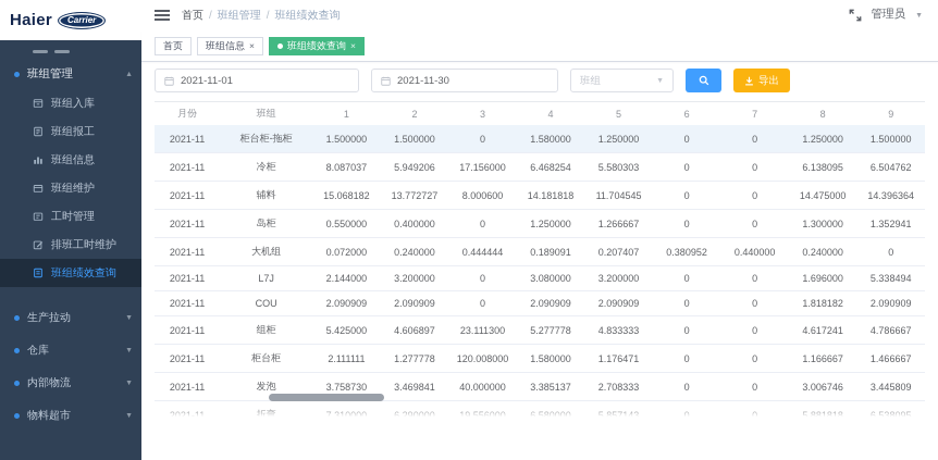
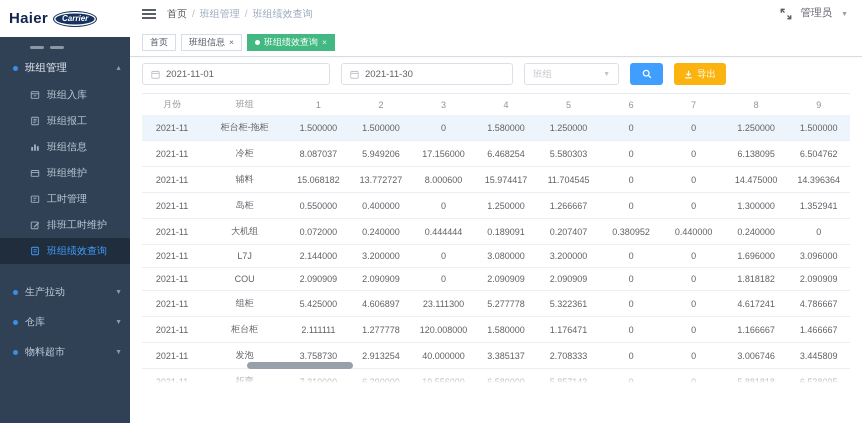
  Haier
  Carrier
  班组管理
  班组入库
  班组报工
  班组信息
  班组维护
  工时管理
  排班工时维护
  班组绩效查询
  生产拉动
  仓库
- 内部物流
  物料超市
  首页
  /
  班组管理
  /
  班组绩效查询
  管理员
  首页
  班组信息
  ×
  班组绩效查询
  ×
  2021-11-01
  2021-11-30
  班组
  导出
  月份	班组	1	2	3	4	5	6	7	8	9
  2021-11	柜台柜-拖柜	1.500000	1.500000	0	1.580000	1.250000	0	0	1.250000	1.500000
  2021-11	冷柜	8.087037	5.949206	17.156000	6.468254	5.580303	0	0	6.138095	6.504762
- 2021-11	辅料	15.068182	13.772727	8.000600	14.181818	11.704545	0	0	14.475000	14.396364
+ 2021-11	辅料	15.068182	13.772727	8.000600	15.974417	11.704545	0	0	14.475000	14.396364
  2021-11	岛柜	0.550000	0.400000	0	1.250000	1.266667	0	0	1.300000	1.352941
  2021-11	大机组	0.072000	0.240000	0.444444	0.189091	0.207407	0.380952	0.440000	0.240000	0
- 2021-11	L7J	2.144000	3.200000	0	3.080000	3.200000	0	0	1.696000	5.338494
+ 2021-11	L7J	2.144000	3.200000	0	3.080000	3.200000	0	0	1.696000	3.096000
  2021-11	COU	2.090909	2.090909	0	2.090909	2.090909	0	0	1.818182	2.090909
- 2021-11	组柜	5.425000	4.606897	23.111300	5.277778	4.833333	0	0	4.617241	4.786667
+ 2021-11	组柜	5.425000	4.606897	23.111300	5.277778	5.322361	0	0	4.617241	4.786667
  2021-11	柜台柜	2.111111	1.277778	120.008000	1.580000	1.176471	0	0	1.166667	1.466667
- 2021-11	发泡	3.758730	3.469841	40.000000	3.385137	2.708333	0	0	3.006746	3.445809
+ 2021-11	发泡	3.758730	2.913254	40.000000	3.385137	2.708333	0	0	3.006746	3.445809
